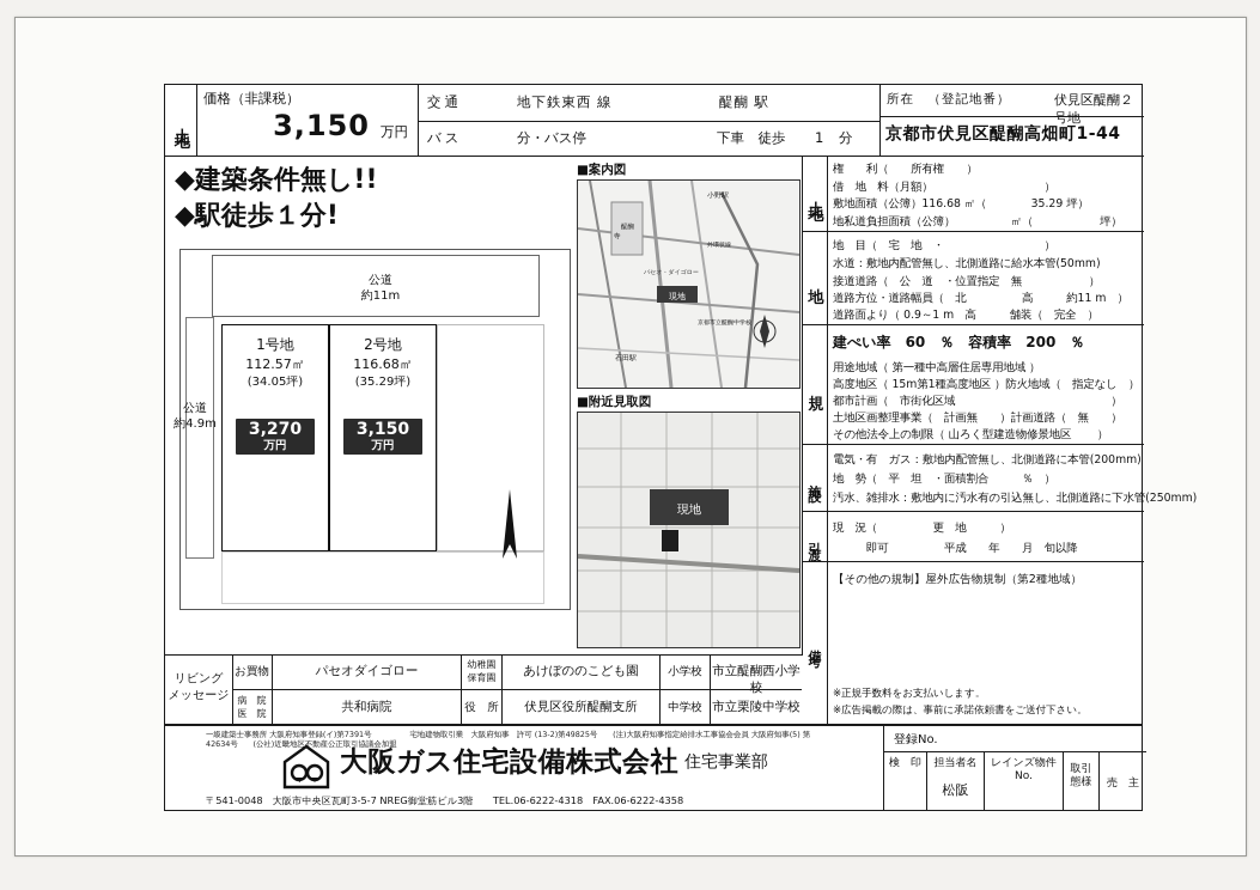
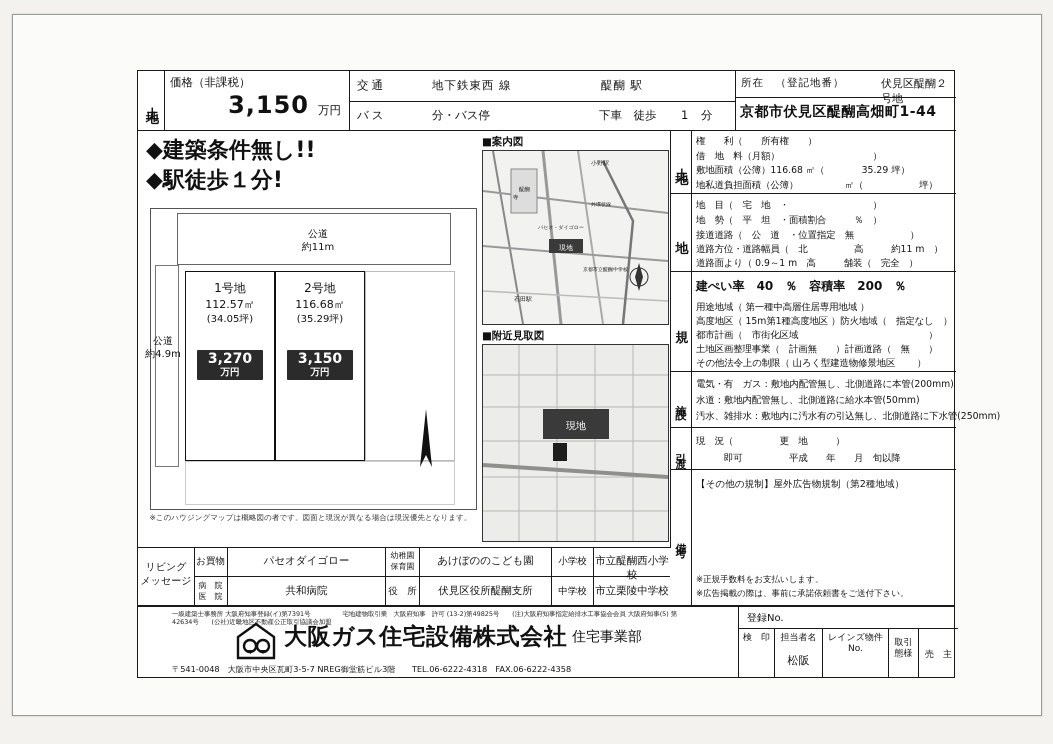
  価格（非課税）
  3,150
  万円
  交通
  地下鉄東西 線
  醍醐 駅
  バス
  分・バス停
  下車 徒歩
  1
  分
  所在 （登記地番）
  伏見区醍醐２号地
  京都市伏見区醍醐高畑町1-44
  ◆建築条件無し!!
  ◆駅徒歩１分!
  公道
  約11m
  公道
  約4.9m
  1号地
  112.57㎡
  (34.05坪)
  3,270
  万円
  2号地
  116.68㎡
  (35.29坪)
  3,150
  万円
+ ※このハウジングマップは概略図の者です。図面と現況が異なる場合は現況優先となります。
  ■案内図
  現地
  ■附近見取図
  現地
  リビング
  メッセージ
  お買物
  パセオダイゴロー
  幼稚園
  保育園
  あけぼののこども園
  小学校
  市立醍醐西小学校
  病 院
  医 院
  共和病院
  役 所
  伏見区役所醍醐支所
  中学校
  市立栗陵中学校
  権 利（ 所有権 ）
  借 地 料（月額） ）
  敷地面積（公簿）116.68 ㎡（ 35.29 坪）
  地私道負担面積（公簿） ㎡（ 坪）
  地 目（ 宅 地 ・ ）
- 水道：敷地内配管無し、北側道路に給水本管(50mm)
+ 地 勢（ 平 坦 ・面積割合 ％ ）
  接道道路（ 公 道 ・位置指定 無 ）
  道路方位・道路幅員（ 北 高 約11 m ）
  道路面より（ 0.9～1 m 高 舗装（ 完全 ）
- 建ぺい率 60 ％ 容積率 200 ％
+ 建ぺい率 40 ％ 容積率 200 ％
  用途地域（ 第一種中高層住居専用地域 ）
  高度地区（ 15m第1種高度地区 ）防火地域（ 指定なし ）
  都市計画（ 市街化区域 ）
  土地区画整理事業（ 計画無 ）計画道路（ 無 ）
  その他法令上の制限（ 山ろく型建造物修景地区 ）
  電気・有 ガス：敷地内配管無し、北側道路に本管(200mm)
- 地 勢（ 平 坦 ・面積割合 ％ ）
+ 水道：敷地内配管無し、北側道路に給水本管(50mm)
  汚水、雑排水：敷地内に汚水有の引込無し、北側道路に下水管(250mm)
  現 況（ 更 地 ）
  即可 平成 年 月 旬以降
  【その他の規制】屋外広告物規制（第2種地域）
  ※正規手数料をお支払いします。
  ※広告掲載の際は、事前に承諾依頼書をご送付下さい。
  一級建築士事務所 大阪府知事登録(イ)第7391号 宅地建物取引業 大阪府知事 許可 (13-2)第49825号 (注)大阪府知事指定給排水工事協会会員 大阪府知事(5) 第42634号 (公社)近畿地区不動産公正取引協議会加盟
  大阪ガス住宅設備株式会社
  住宅事業部
  〒541-0048 大阪市中央区瓦町3-5-7 NREG御堂筋ビル3階 TEL.06-6222-4318 FAX.06-6222-4358
  登録No.
  検 印
  担当者名
  松阪
  レインズ物件No.
  取引
  態様
  売 主
